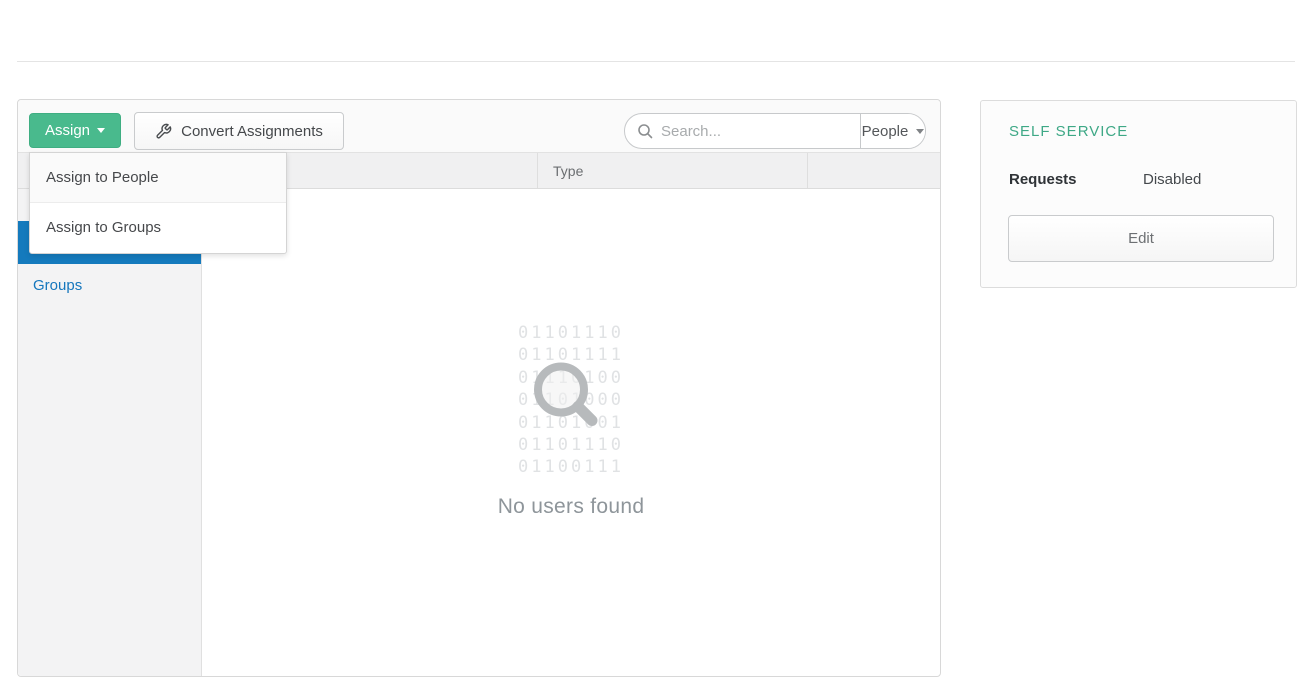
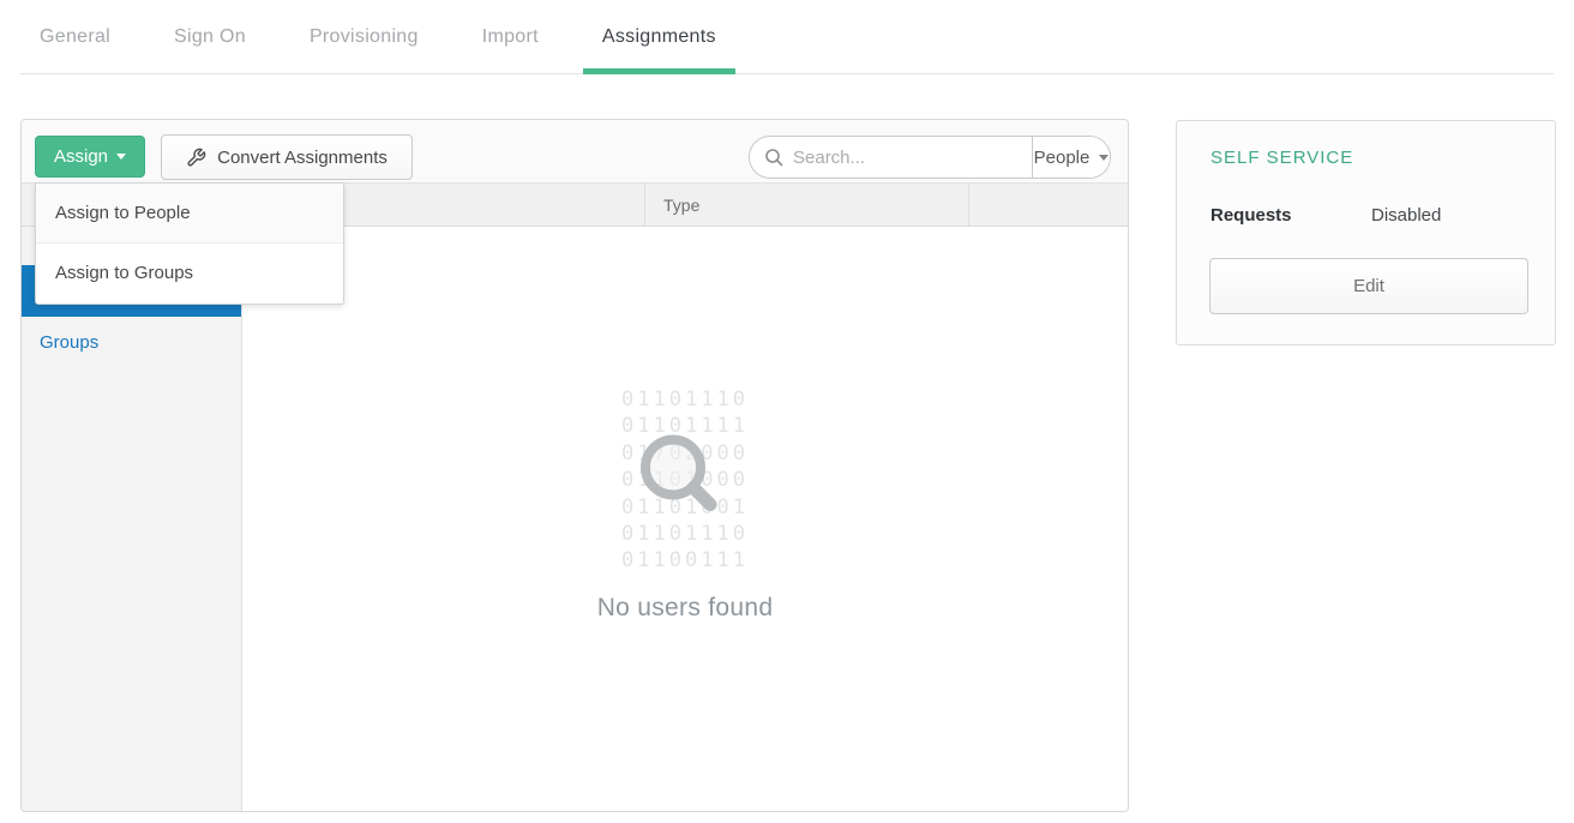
+ General
+ Sign On
+ Provisioning
+ Import
+ Assignments
  Assign
  Convert Assignments
  Search...
  People
  Type
  Groups
  01101110
  01101111
- 01110100
+ 01702000
  01101000
  0110101
  01101110
  01100111
  No users found
  Assign to People
  Assign to Groups
  SELF SERVICE
  Requests
  Disabled
  Edit
